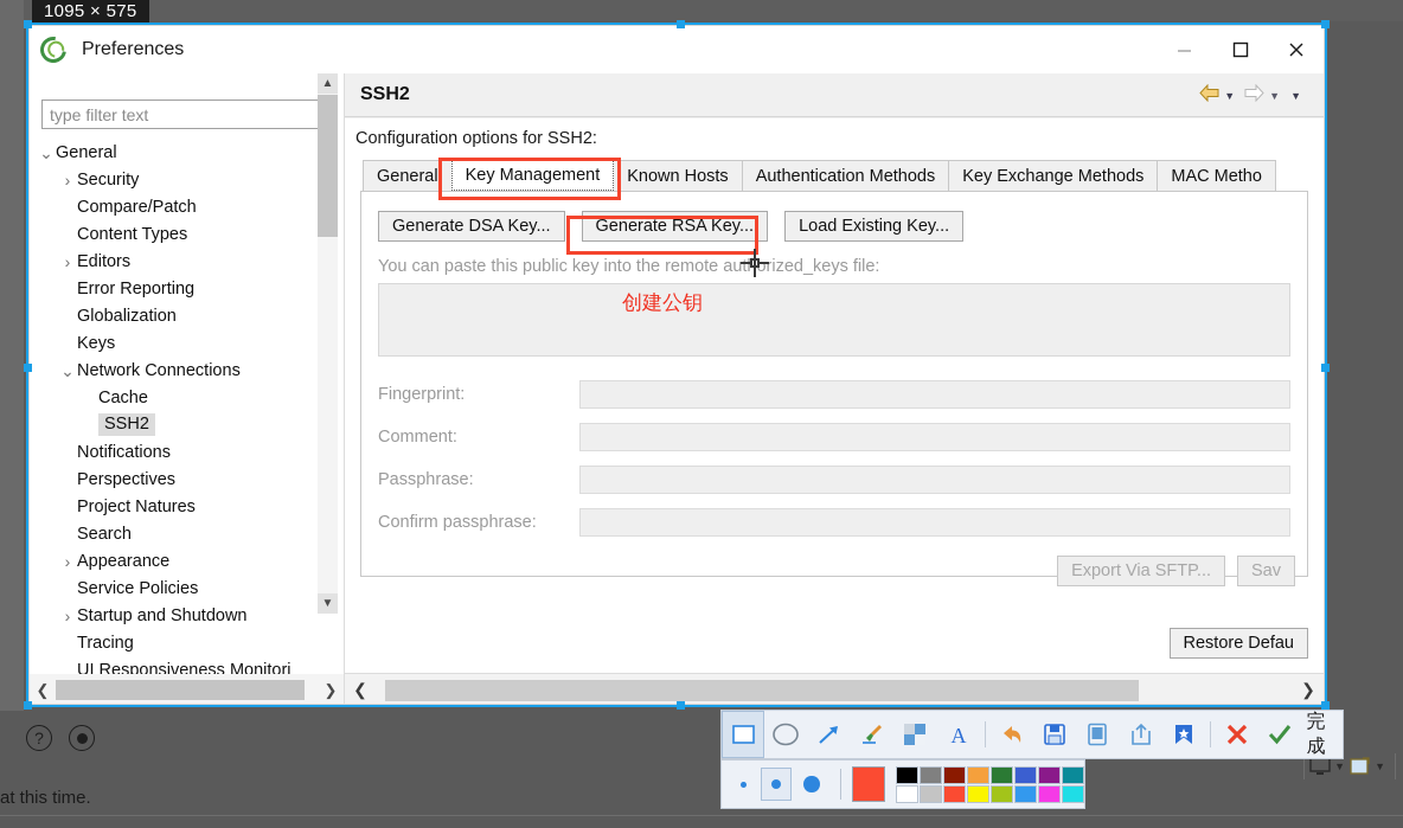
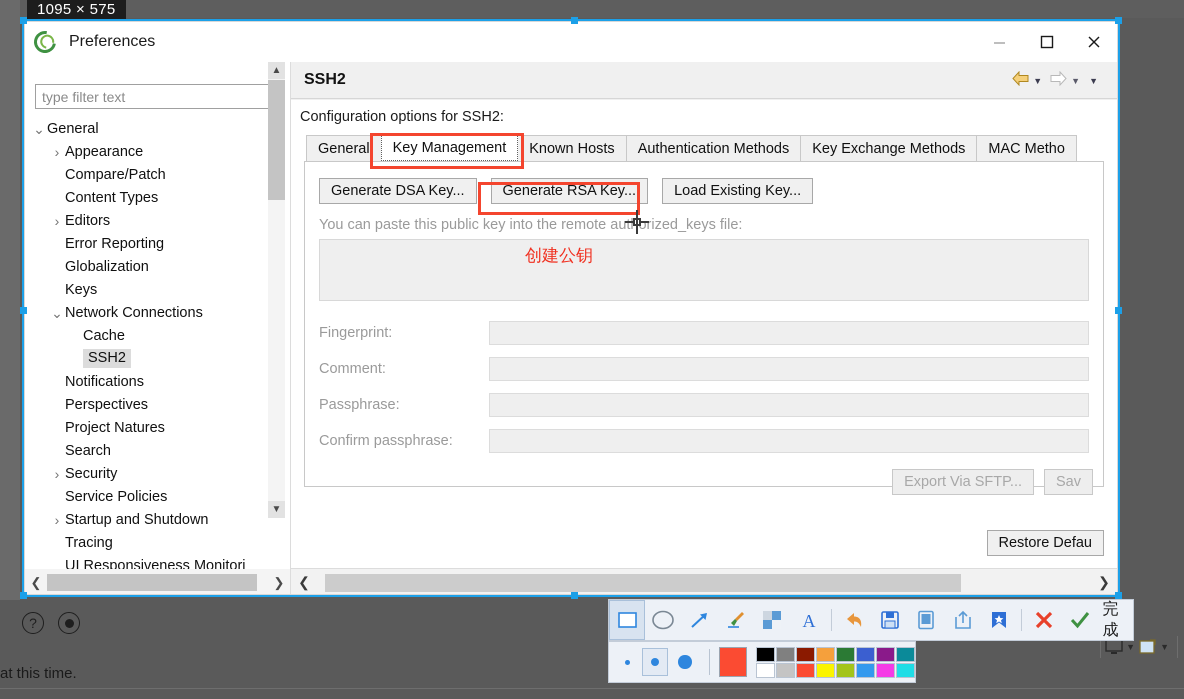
  at this time.
  1095 × 575
  Preferences
  type filter text
  General
  ›
- Security
+ Appearance
  Compare/Patch
  Content Types
  ›
  Editors
  Error Reporting
  Globalization
  Keys
  Network Connections
  Cache
  SSH2
  Notifications
  Perspectives
  Project Natures
  Search
  ›
- Appearance
+ Security
  Service Policies
  ›
  Startup and Shutdown
  Tracing
  UI Responsiveness Monitori
  ▲
  ▼
  ❮
  ❯
  SSH2
  ▼
  ▼
  ▼
  Configuration options for SSH2:
  General
  Key Management
  Known Hosts
  Authentication Methods
  Key Exchange Methods
  MAC Metho
  Generate DSA Key...
  Generate RSA Key...
  Load Existing Key...
  You can paste this public key into the remote auized_keys file:
  创建公钥
  Fingerprint:
  Comment:
  Passphrase:
  Confirm passphrase:
  Export Via SFTP...
  Sav
  Restore Defau
  ❮
  ❯
  ?
  A
  完成
  ▼
  ▼
